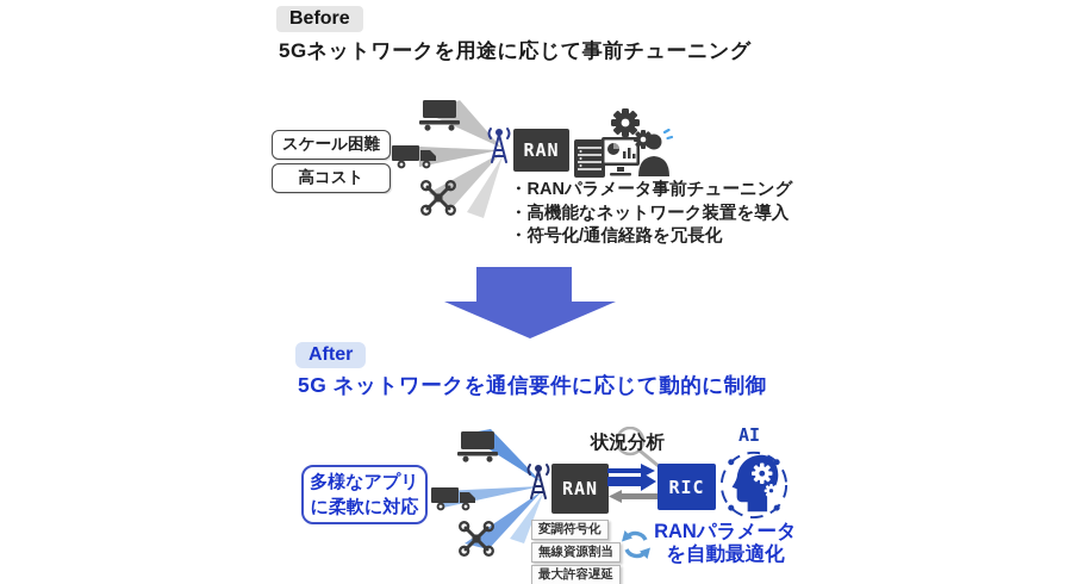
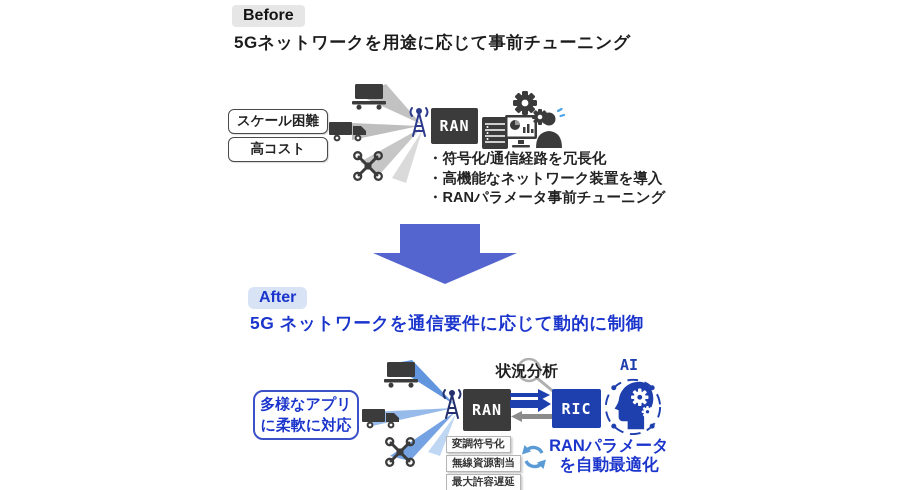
  Before
  5Gネットワークを用途に応じて事前チューニング
  スケール困難
  高コスト
  RAN
- ・RANパラメータ事前チューニング
+ ・符号化/通信経路を冗長化
  ・高機能なネットワーク装置を導入
- ・符号化/通信経路を冗長化
+ ・RANパラメータ事前チューニング
  After
  5G ネットワークを通信要件に応じて動的に制御
  多様なアプリ
  に柔軟に対応
  RAN
  状況分析
  RIC
  AI
  変調符号化
  無線資源割当
  最大許容遅延
  RANパラメータ
  を自動最適化
